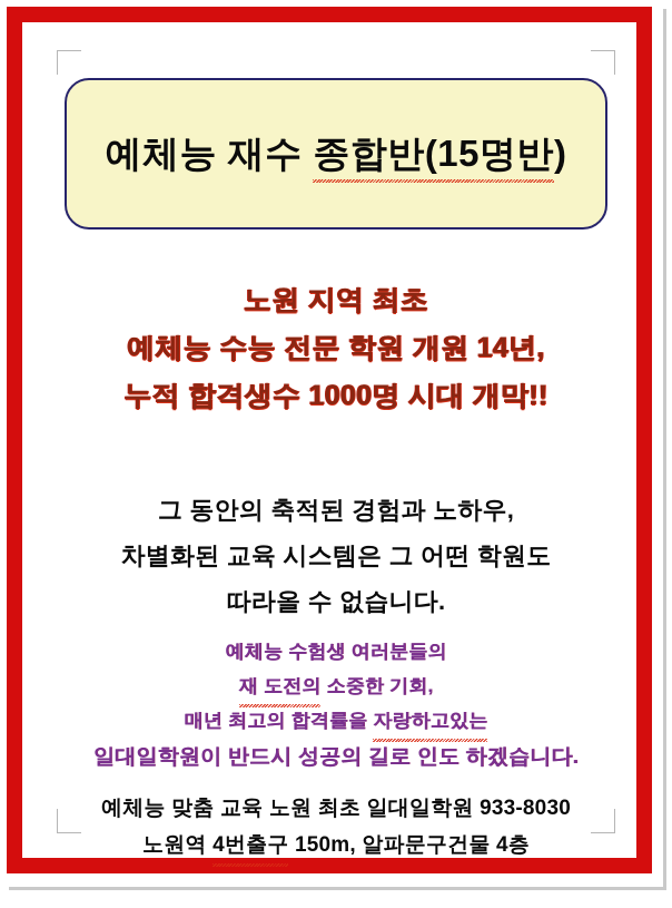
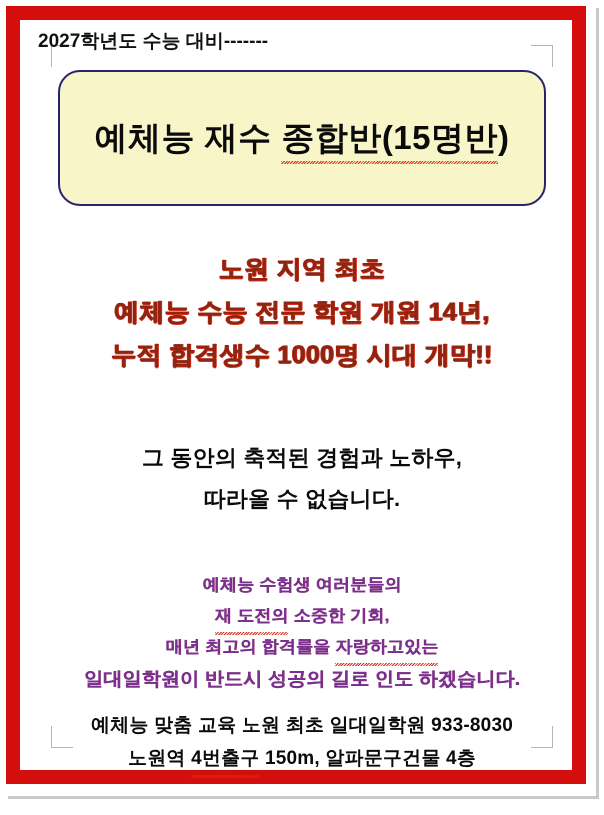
+ 2027학년도 수능 대비-------
  예체능 재수 종합반(15명반)
  노원 지역 최초
  예체능 수능 전문 학원 개원 14년,
  누적 합격생수 1000명 시대 개막!!
  그 동안의 축적된 경험과 노하우,
- 차별화된 교육 시스템은 그 어떤 학원도
  따라올 수 없습니다.
  예체능 수험생 여러분들의
  재 도전의 소중한 기회,
  매년 최고의 합격률을 자랑하고있는
  일대일학원이 반드시 성공의 길로 인도 하겠습니다.
  예체능 맞춤 교육 노원 최초 일대일학원 933-8030
  노원역 4번출구 150m, 알파문구건물 4층
